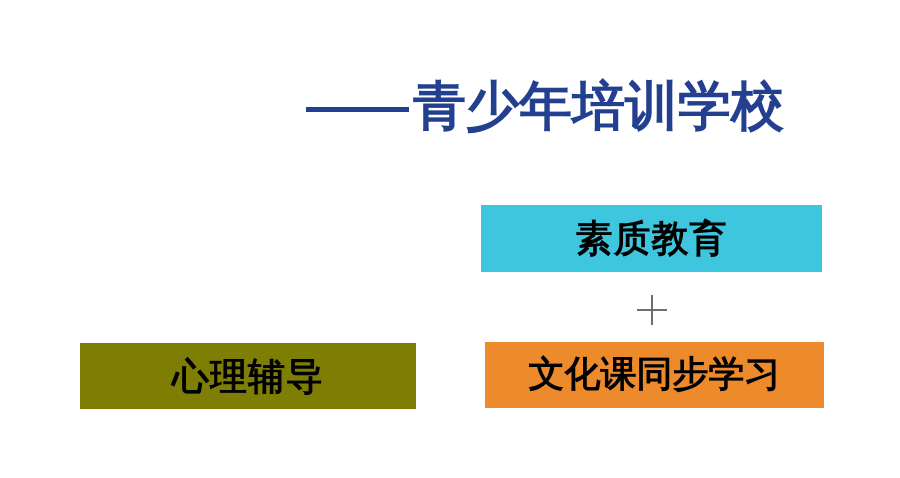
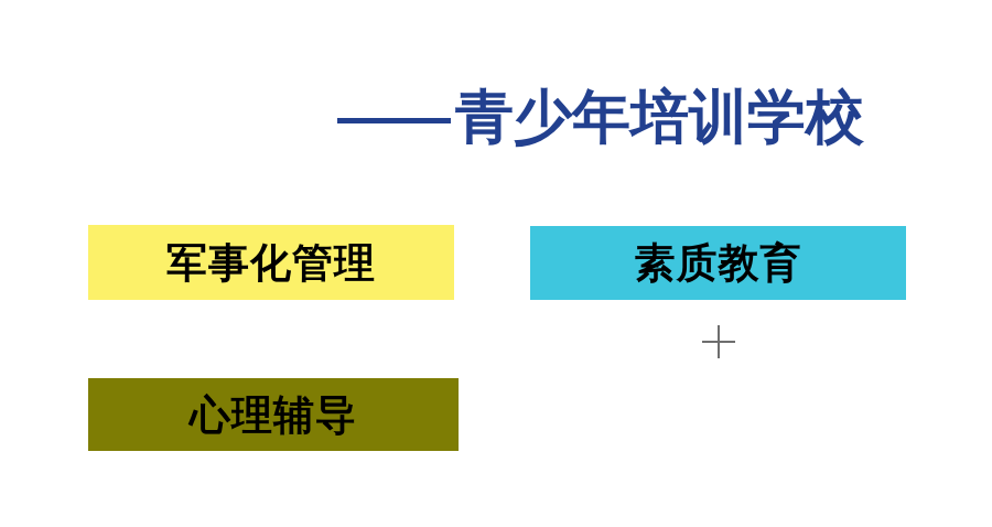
  青少年培训学校
+ 军事化管理
  素质教育
  心理辅导
- 文化课同步学习
